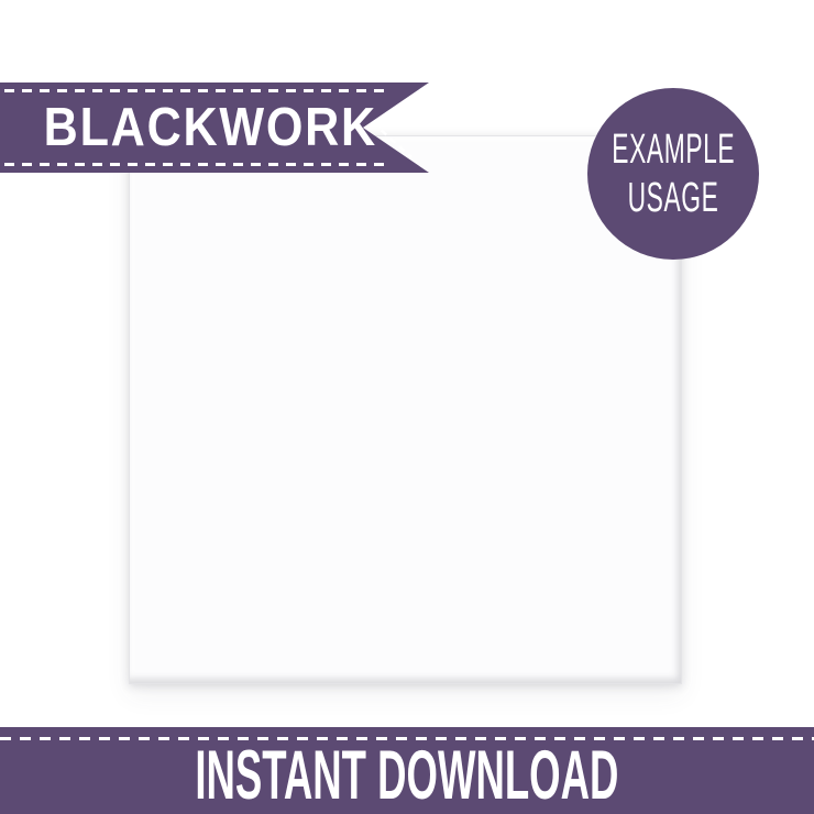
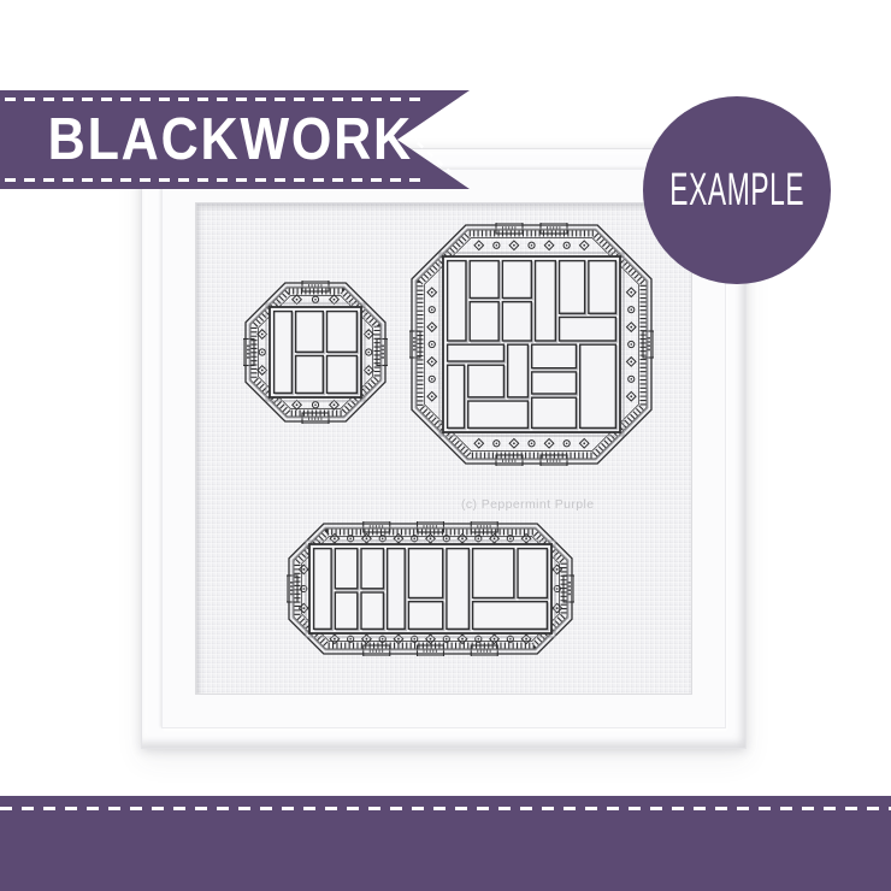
+ (c) Peppermint Purple
  BLACKWORK
  EXAMPLE
- USAGE
- INSTANT DOWNLOAD
